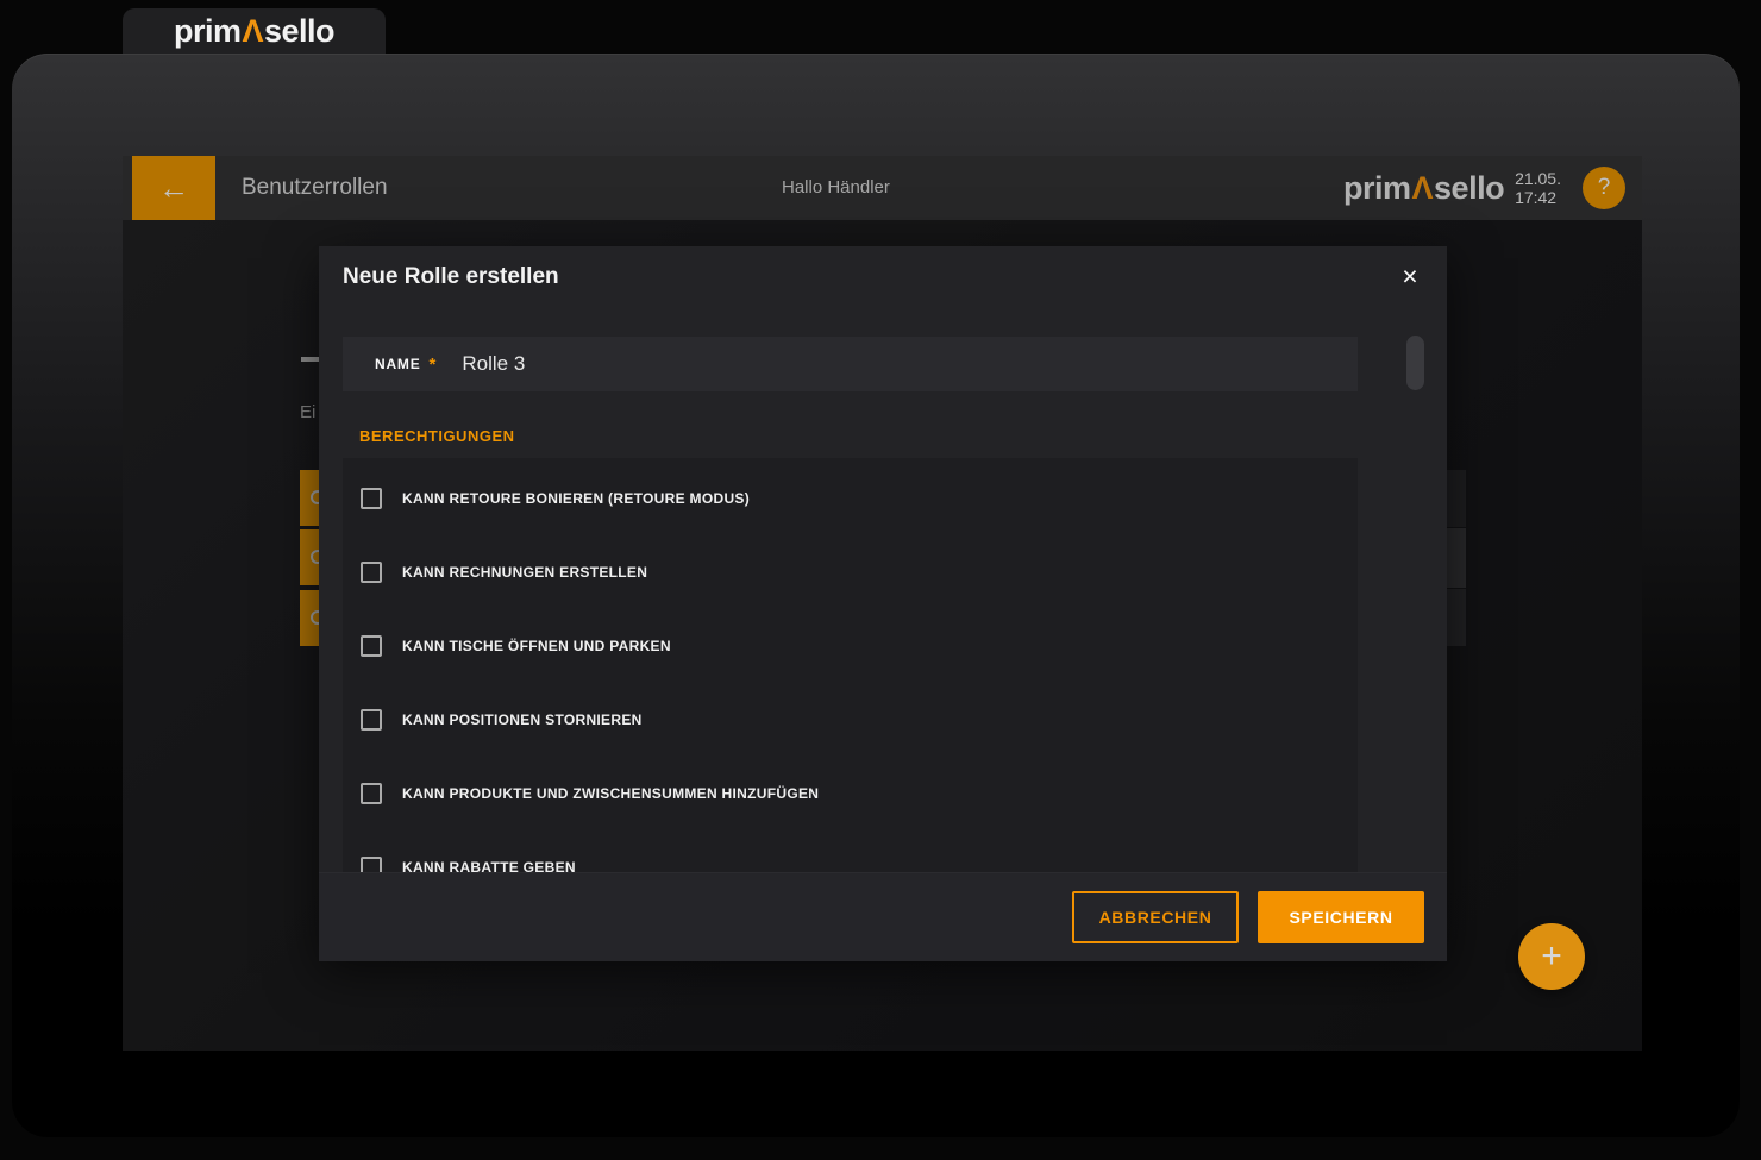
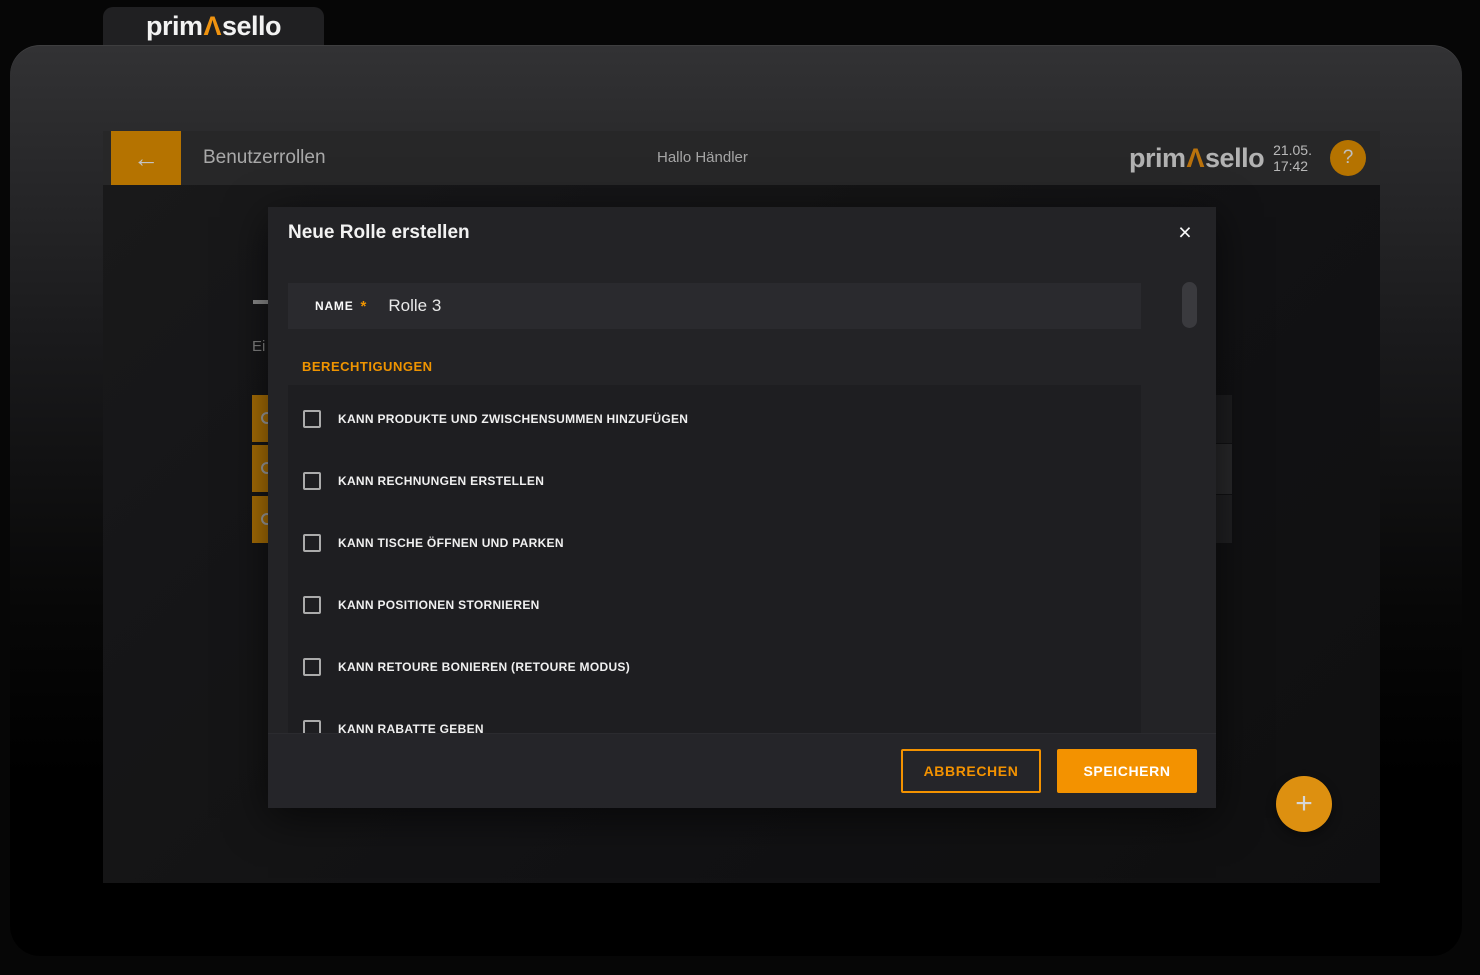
  primΛsello
  ←
  Benutzerrollen
  Hallo Händler
  primΛsello
  21.05.
  17:42
  ?
  Ei
  +
  Neue Rolle erstellen
  ×
  NAME
  *
  Rolle 3
  BERECHTIGUNGEN
- KANN RETOURE BONIEREN (RETOURE MODUS)
+ KANN PRODUKTE UND ZWISCHENSUMMEN HINZUFÜGEN
  KANN RECHNUNGEN ERSTELLEN
  KANN TISCHE ÖFFNEN UND PARKEN
  KANN POSITIONEN STORNIEREN
- KANN PRODUKTE UND ZWISCHENSUMMEN HINZUFÜGEN
+ KANN RETOURE BONIEREN (RETOURE MODUS)
  KANN RABATTE GEBEN
  ABBRECHEN
  SPEICHERN
